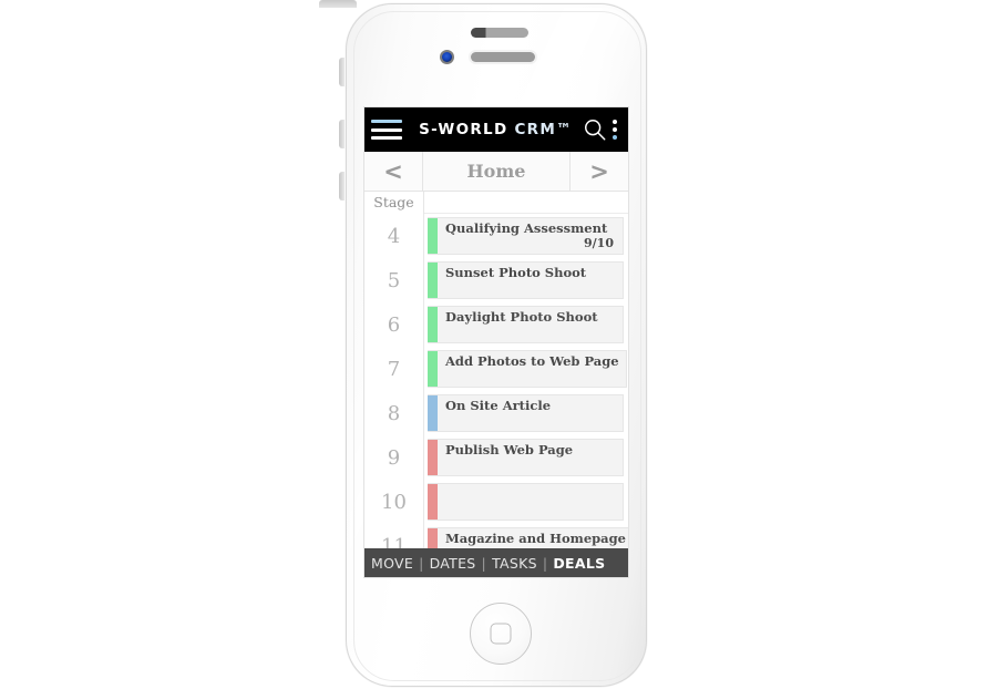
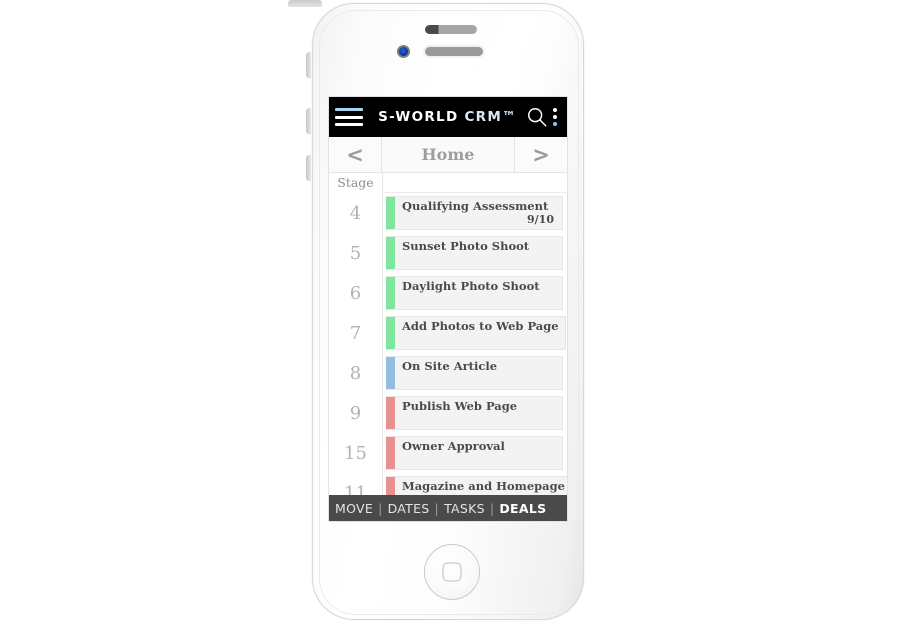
  S-WORLD CRM™
  <
  Home
  >
  Stage
  4
  Qualifying Assessment
  9/10
  5
  Sunset Photo Shoot
  6
  Daylight Photo Shoot
  7
  Add Photos to Web Page
  8
  On Site Article
  9
  Publish Web Page
- 10
+ 15
+ Owner Approval
  11
  Magazine and Homepage
  MOVE
  |
  DATES
  |
  TASKS
  |
  DEALS
